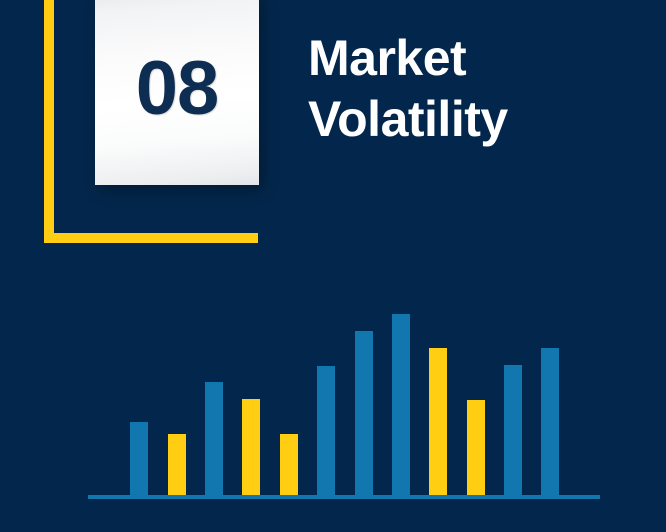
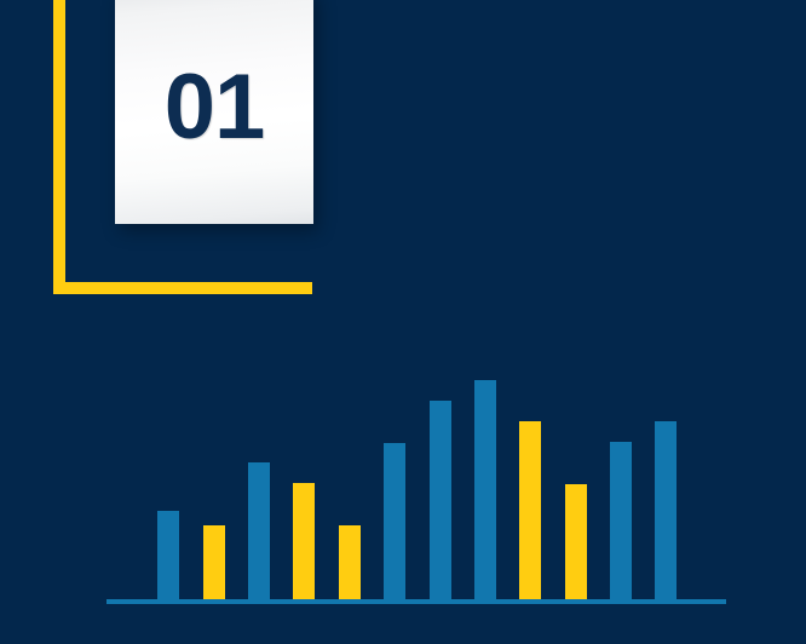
- 08
+ 01
- Market
- Volatility
